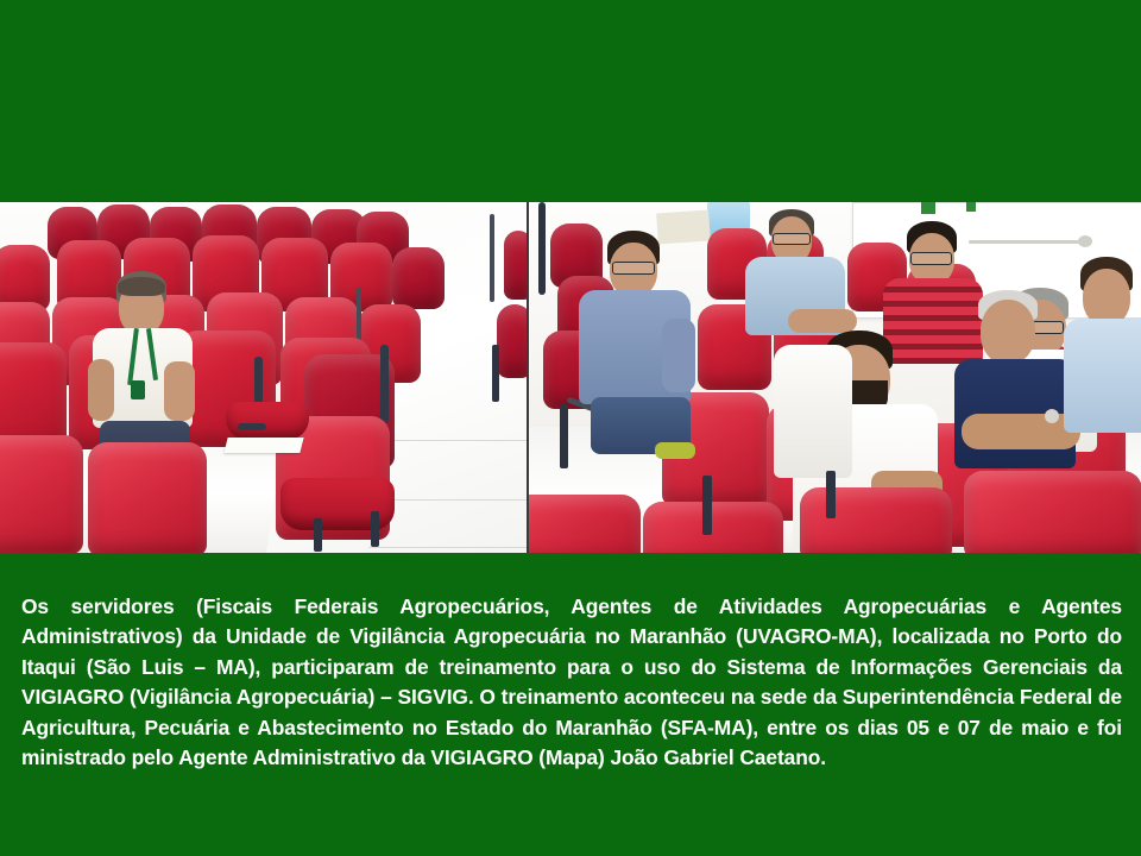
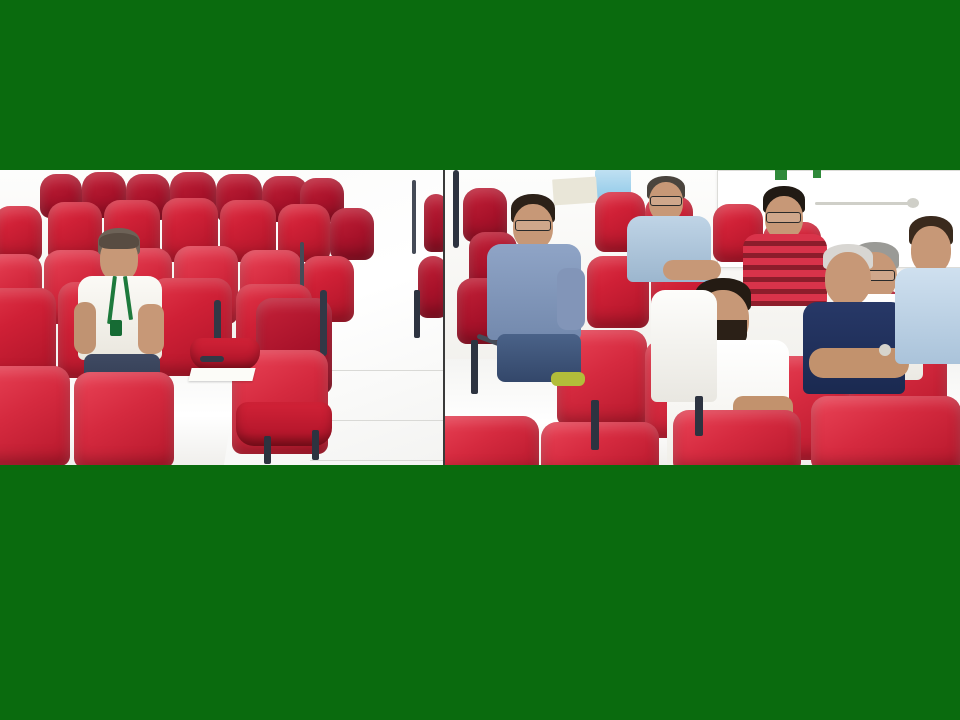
- Os servidores (Fiscais Federais Agropecuários, Agentes de Atividades Agropecuárias e Agentes Administrativos) da Unidade de Vigilância Agropecuária no Maranhão (UVAGRO-MA), localizada no Porto do Itaqui (São Luis – MA), participaram de treinamento para o uso do Sistema de Informações Gerenciais da VIGIAGRO (Vigilância Agropecuária) – SIGVIG. O treinamento aconteceu na sede da Superintendência Federal de Agricultura, Pecuária e Abastecimento no Estado do Maranhão (SFA-MA), entre os dias 05 e 07 de maio e foi ministrado pelo Agente Administrativo da VIGIAGRO (Mapa) João Gabriel Caetano.
